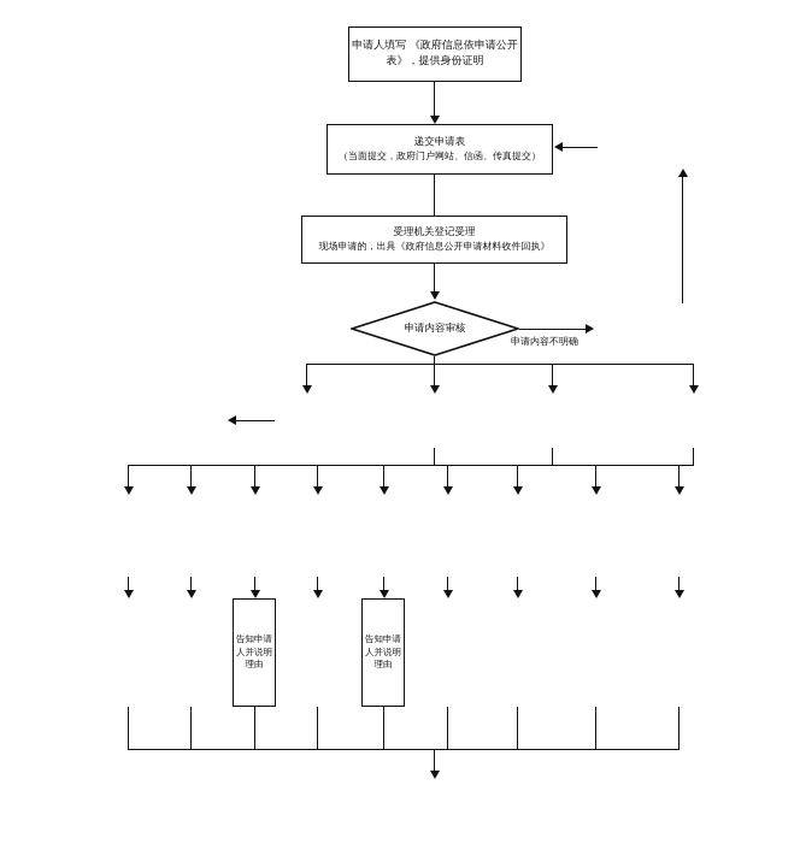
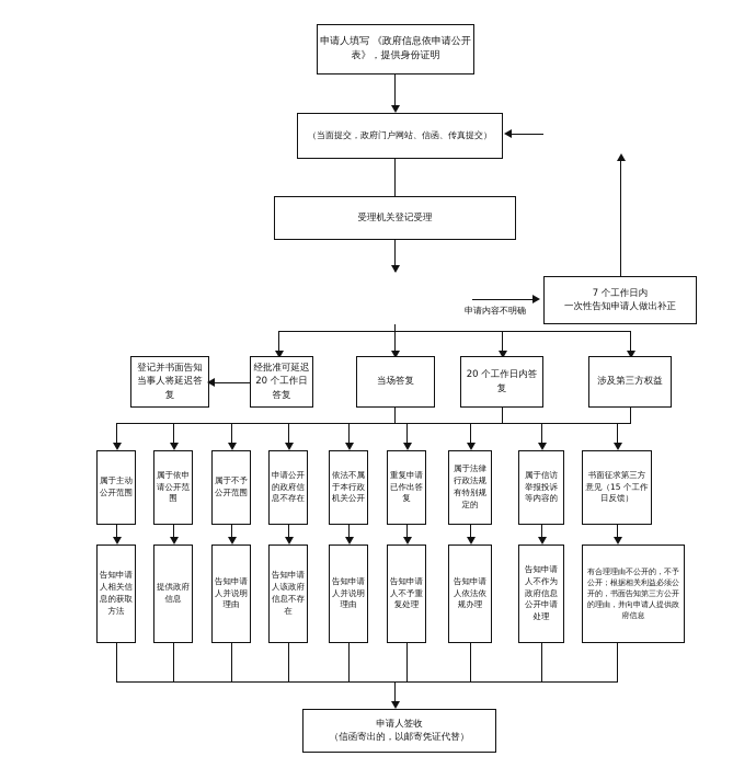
  申请人填写 《政府信息依申请公开表》，提供身份证明
- 递交申请表
  （当面提交，政府门户网站、信函、传真提交）
  受理机关登记受理
- 现场申请的，出具《政府信息公开申请材料收件回执》
- 申请内容审核
  申请内容不明确
+ 7 个工作日内
+ 一次性告知申请人做出补正
+ 登记并书面告知当事人将延迟答复
+ 经批准可延迟 20 个工作日答复
+ 当场答复
+ 20 个工作日内答复
+ 涉及第三方权益
+ 属于主动公开范围
+ 属于依申请公开范围
+ 属于不予公开范围
+ 申请公开的政府信息不存在
+ 依法不属于本行政机关公开
+ 重复申请已作出答复
+ 属于法律行政法规有特别规定的
+ 属于信访举报投诉等内容的
+ 书面征求第三方意见（15 个工作日反馈）
+ 告知申请人相关信息的获取方法
+ 提供政府信息
  告知申请人并说明理由
+ 告知申请人该政府信息不存在
  告知申请人并说明理由
+ 告知申请人不予重复处理
+ 告知申请人依法依规办理
+ 告知申请人不作为政府信息公开申请处理
+ 有合理理由不公开的，不予公开；根据相关利益必须公开的，书面告知第三方公开的理由，并向申请人提供政府信息
+ 申请人签收
+ （信函寄出的，以邮寄凭证代替）
